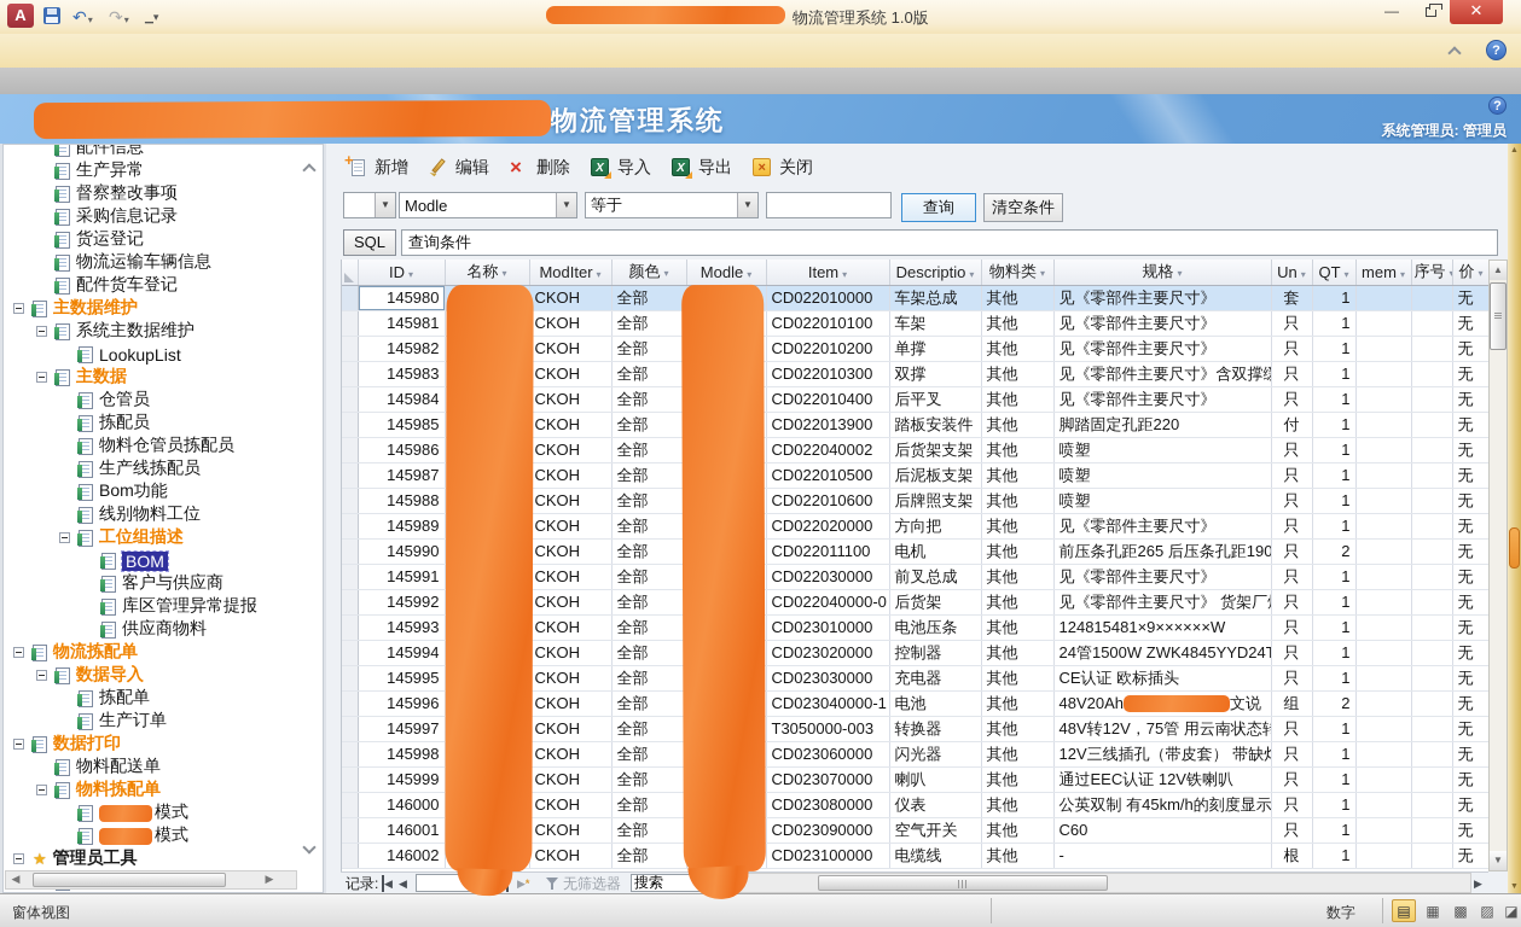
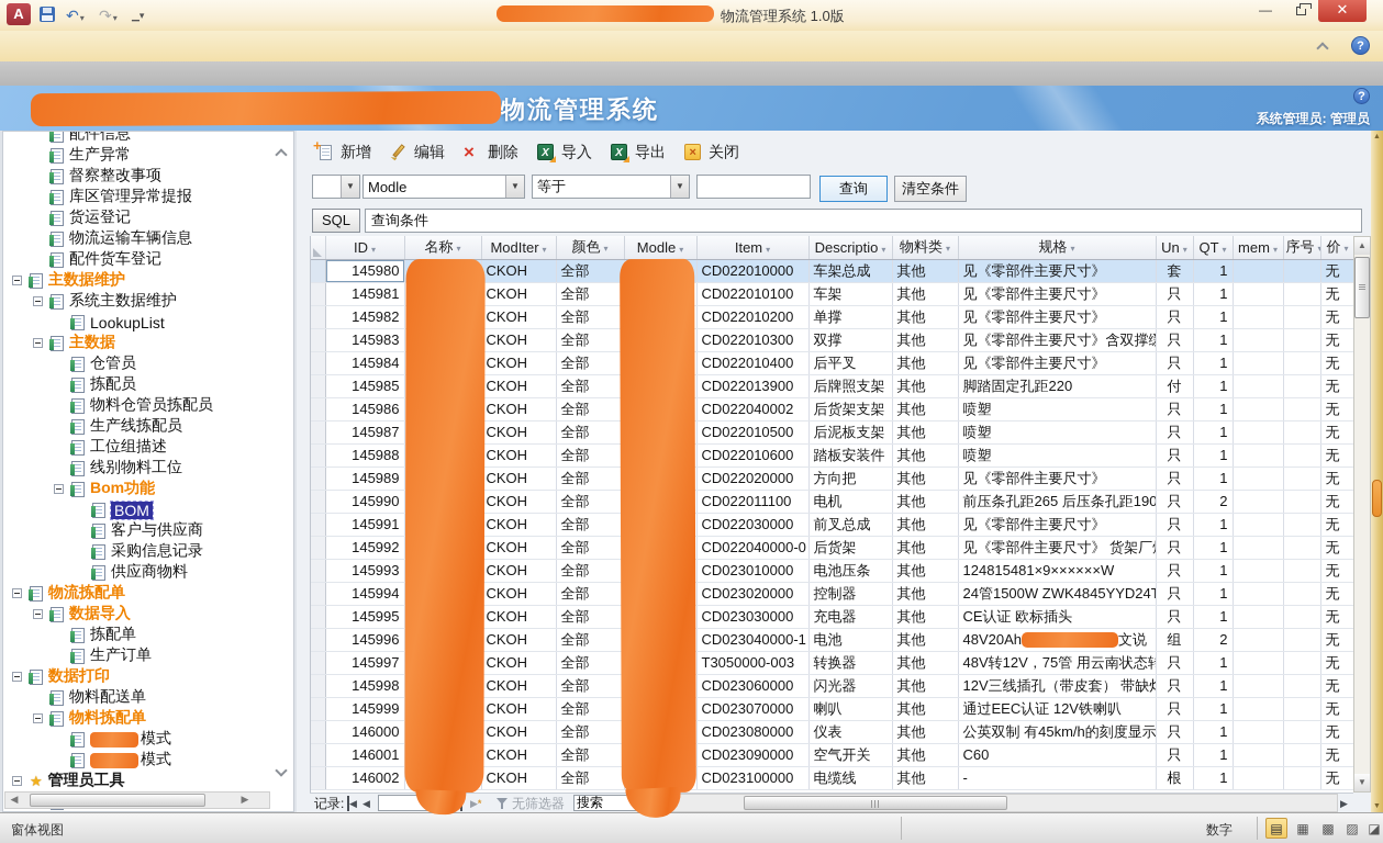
  A
  ↶▾
  ↷▾
  ▁▾
  物流管理系统 1.0版
  —
  ✕
  ?
  物流管理系统
  ?
  系统管理员: 管理员
  配件信息
  生产异常
  督察整改事项
- 采购信息记录
+ 库区管理异常提报
  货运登记
  物流运输车辆信息
  配件货车登记
  主数据维护
  系统主数据维护
  LookupList
  主数据
  仓管员
  拣配员
  物料仓管员拣配员
  生产线拣配员
- Bom功能
+ 工位组描述
  线别物料工位
- 工位组描述
+ Bom功能
  BOM
  客户与供应商
- 库区管理异常提报
+ 采购信息记录
  供应商物料
  物流拣配单
  数据导入
  拣配单
  生产订单
  数据打印
  物料配送单
  物料拣配单
  模式
  模式
  ★
  管理员工具
  ◀
  ▶
  +
  新增
  编辑
  ×
  删除
  X
  导入
  X
  导出
  ×
  关闭
  ▼
  Modle
  ▼
  等于
  ▼
  查询
  清空条件
  SQL
  查询条件
  	ID ▾	名称 ▾	ModIter ▾	颜色 ▾	Modle ▾	Item ▾	Descriptio ▾	物料类 ▾	规格 ▾	Un ▾	QT ▾	mem ▾	序号	价 ▾
  	145980		CKOH	全部		CD022010000	车架总成	其他	见《零部件主要尺寸》	套	1			无
  	145981		CKOH	全部		CD022010100	车架	其他	见《零部件主要尺寸》	只	1			无
  	145982		CKOH	全部		CD022010200	单撑	其他	见《零部件主要尺寸》	只	1			无
  	145983		CKOH	全部		CD022010300	双撑	其他	见《零部件主要尺寸》含双撑	只	1			无
  	145984		CKOH	全部		CD022010400	后平叉	其他	见《零部件主要尺寸》	只	1			无
- 	145985		CKOH	全部		CD022013900	踏板安装件	其他	脚踏固定孔距220	付	1			无
+ 	145985		CKOH	全部		CD022013900	后牌照支架	其他	脚踏固定孔距220	付	1			无
  	145986		CKOH	全部		CD022040002	后货架支架	其他	喷塑	只	1			无
  	145987		CKOH	全部		CD022010500	后泥板支架	其他	喷塑	只	1			无
- 	145988		CKOH	全部		CD022010600	后牌照支架	其他	喷塑	只	1			无
+ 	145988		CKOH	全部		CD022010600	踏板安装件	其他	喷塑	只	1			无
  	145989		CKOH	全部		CD022020000	方向把	其他	见《零部件主要尺寸》	只	1			无
  	145990		CKOH	全部		CD022011100	电机	其他	前压条孔距265 后压条孔距190	只	2			无
  	145991		CKOH	全部		CD022030000	前叉总成	其他	见《零部件主要尺寸》	只	1			无
  	145992		CKOH	全部		CD022040000-0	后货架	其他	见《零部件主要尺寸》 货架厂	只	1			无
  	145993		CKOH	全部		CD023010000	电池压条	其他	124815481×9××××××W	只	1			无
  	145994		CKOH	全部		CD023020000	控制器	其他	24管1500W ZWK4845YYD24T	只	1			无
  	145995		CKOH	全部		CD023030000	充电器	其他	CE认证 欧标插头	只	1			无
  	145996		CKOH	全部		CD023040000-1	电池	其他	48V20Ah 文说	组	2			无
  	145997		CKOH	全部		T3050000-003	转换器	其他	48V转12V，75管 用云南状态转	只	1			无
  	145998		CKOH	全部		CD023060000	闪光器	其他	12V三线插孔（带皮套） 带缺	只	1			无
  	145999		CKOH	全部		CD023070000	喇叭	其他	通过EEC认证 12V铁喇叭	只	1			无
  	146000		CKOH	全部		CD023080000	仪表	其他	公英双制 有45km/h的刻度显示	只	1			无
  	146001		CKOH	全部		CD023090000	空气开关	其他	C60	只	1			无
  	146002		CKOH	全部		CD023100000	电缆线	其他	-	根	1			无
  ▲
  ▼
  记录:
  ◀
  ◀
  ▶*
  无筛选器
  搜索
  ▶
  窗体视图
  数字
  ▤
  ▦
  ▩
  ▨
  ◪
